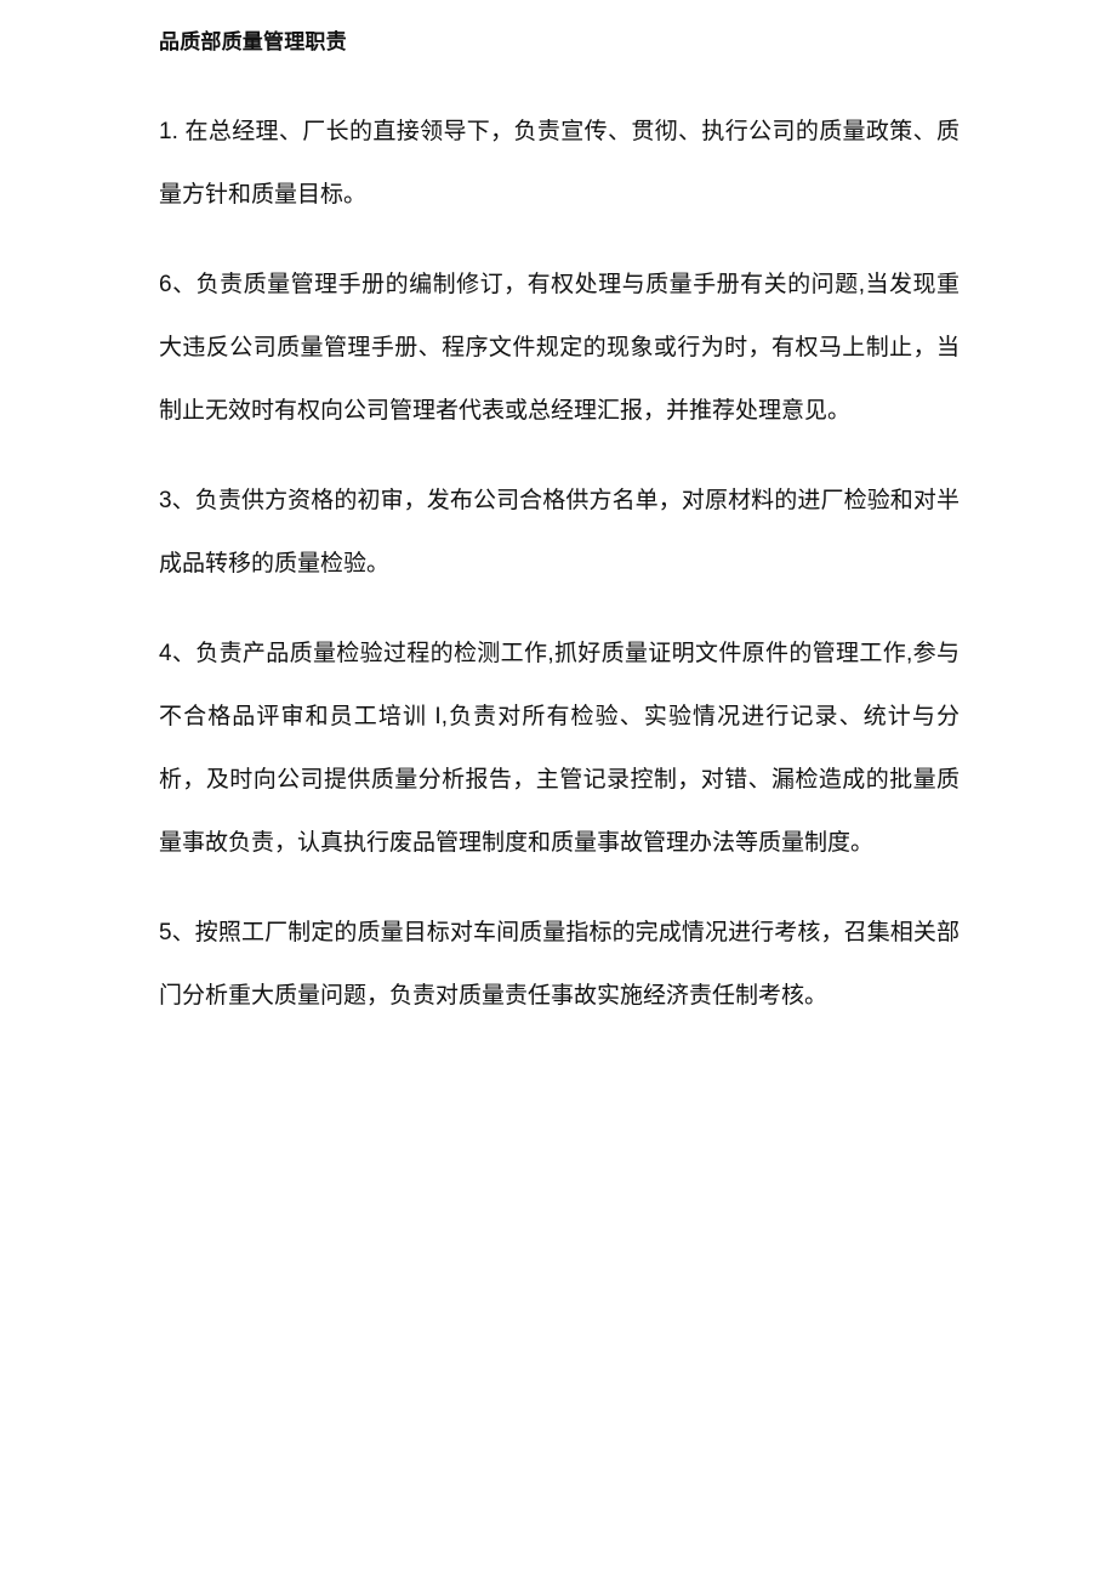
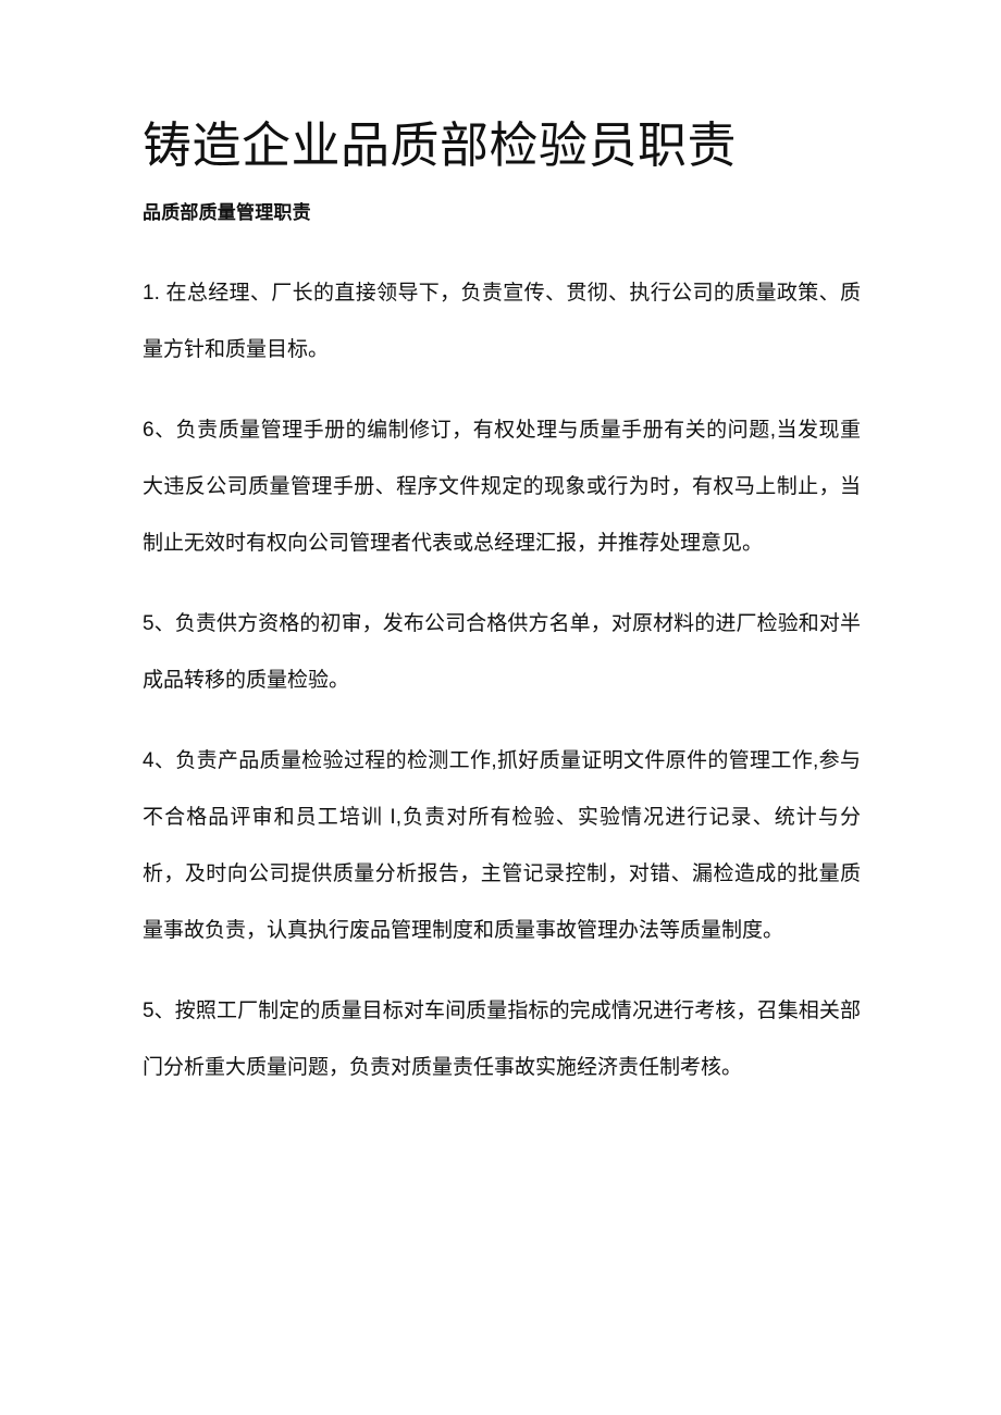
+ 铸造企业品质部检验员职责
  品质部质量管理职责
  1. 在总经理、厂长的直接领导下，负责宣传、贯彻、执行公司的质量政策、质量方针和质量目标。
  6、负责质量管理手册的编制修订，有权处理与质量手册有关的问题,当发现重大违反公司质量管理手册、程序文件规定的现象或行为时，有权马上制止，当制止无效时有权向公司管理者代表或总经理汇报，并推荐处理意见。
- 3、负责供方资格的初审，发布公司合格供方名单，对原材料的进厂检验和对半成品转移的质量检验。
+ 5、负责供方资格的初审，发布公司合格供方名单，对原材料的进厂检验和对半成品转移的质量检验。
  4、负责产品质量检验过程的检测工作,抓好质量证明文件原件的管理工作,参与不合格品评审和员工培训 I,负责对所有检验、实验情况进行记录、统计与分析，及时向公司提供质量分析报告，主管记录控制，对错、漏检造成的批量质量事故负责，认真执行废品管理制度和质量事故管理办法等质量制度。
  5、按照工厂制定的质量目标对车间质量指标的完成情况进行考核，召集相关部门分析重大质量问题，负责对质量责任事故实施经济责任制考核。
